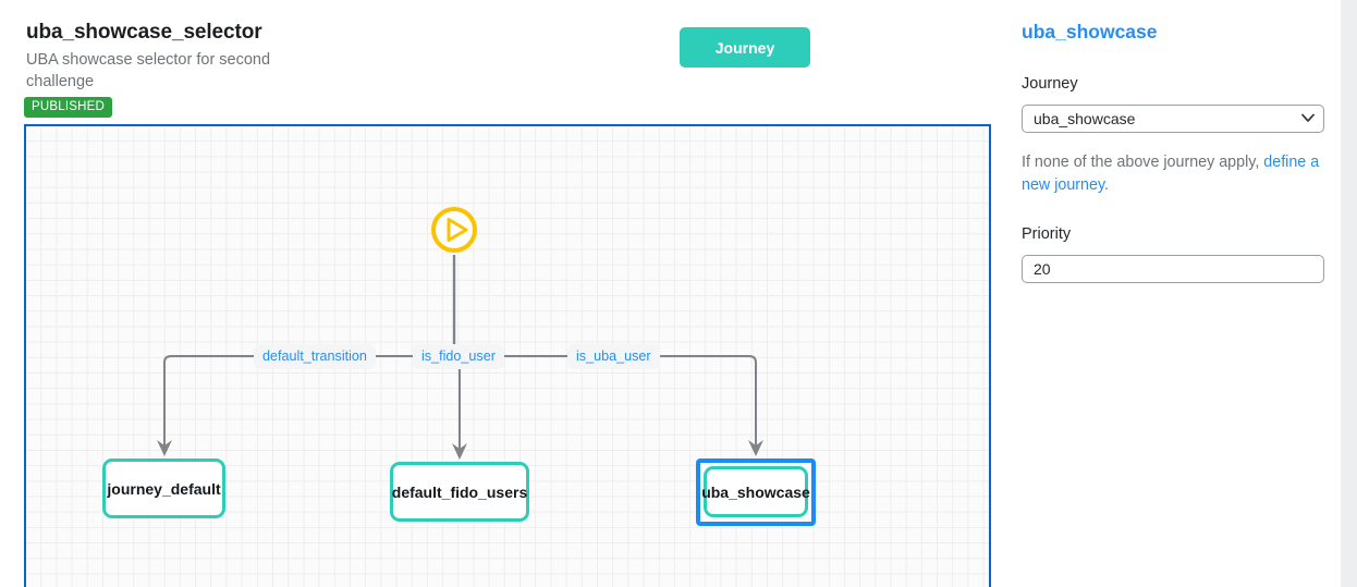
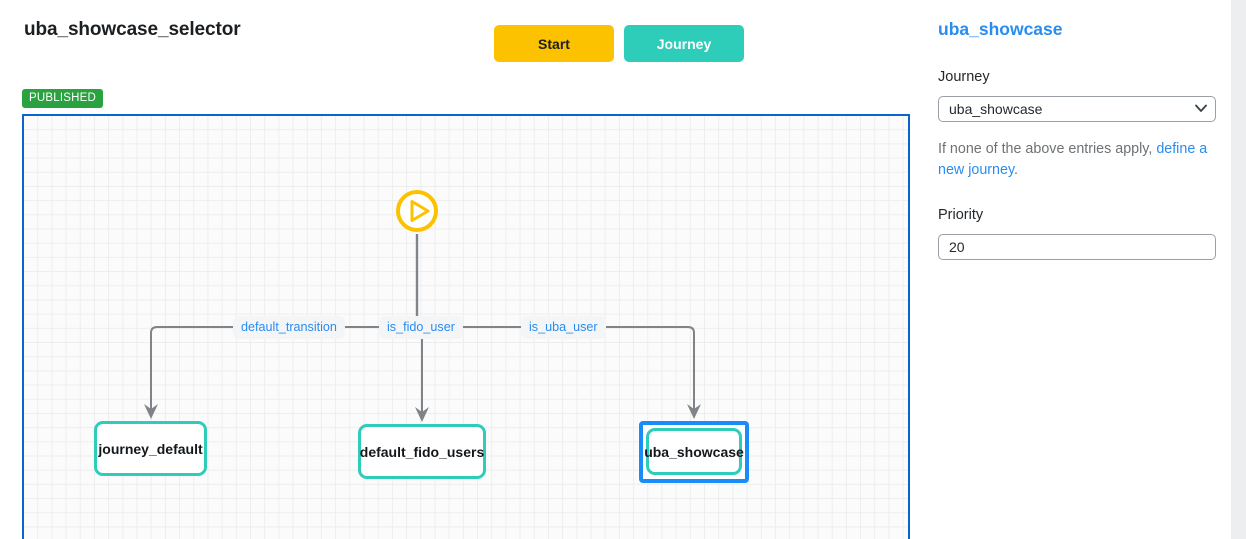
  uba_showcase_selector
- UBA showcase selector for second challenge
  PUBLISHED
+ Start
  Journey
  default_transition
  is_fido_user
  is_uba_user
  journey_default
  default_fido_users
  uba_showcase
  uba_showcase
  Journey
  uba_showcase
- If none of the above journey apply, define a new journey.
+ If none of the above entries apply, define a new journey.
  Priority
  20
